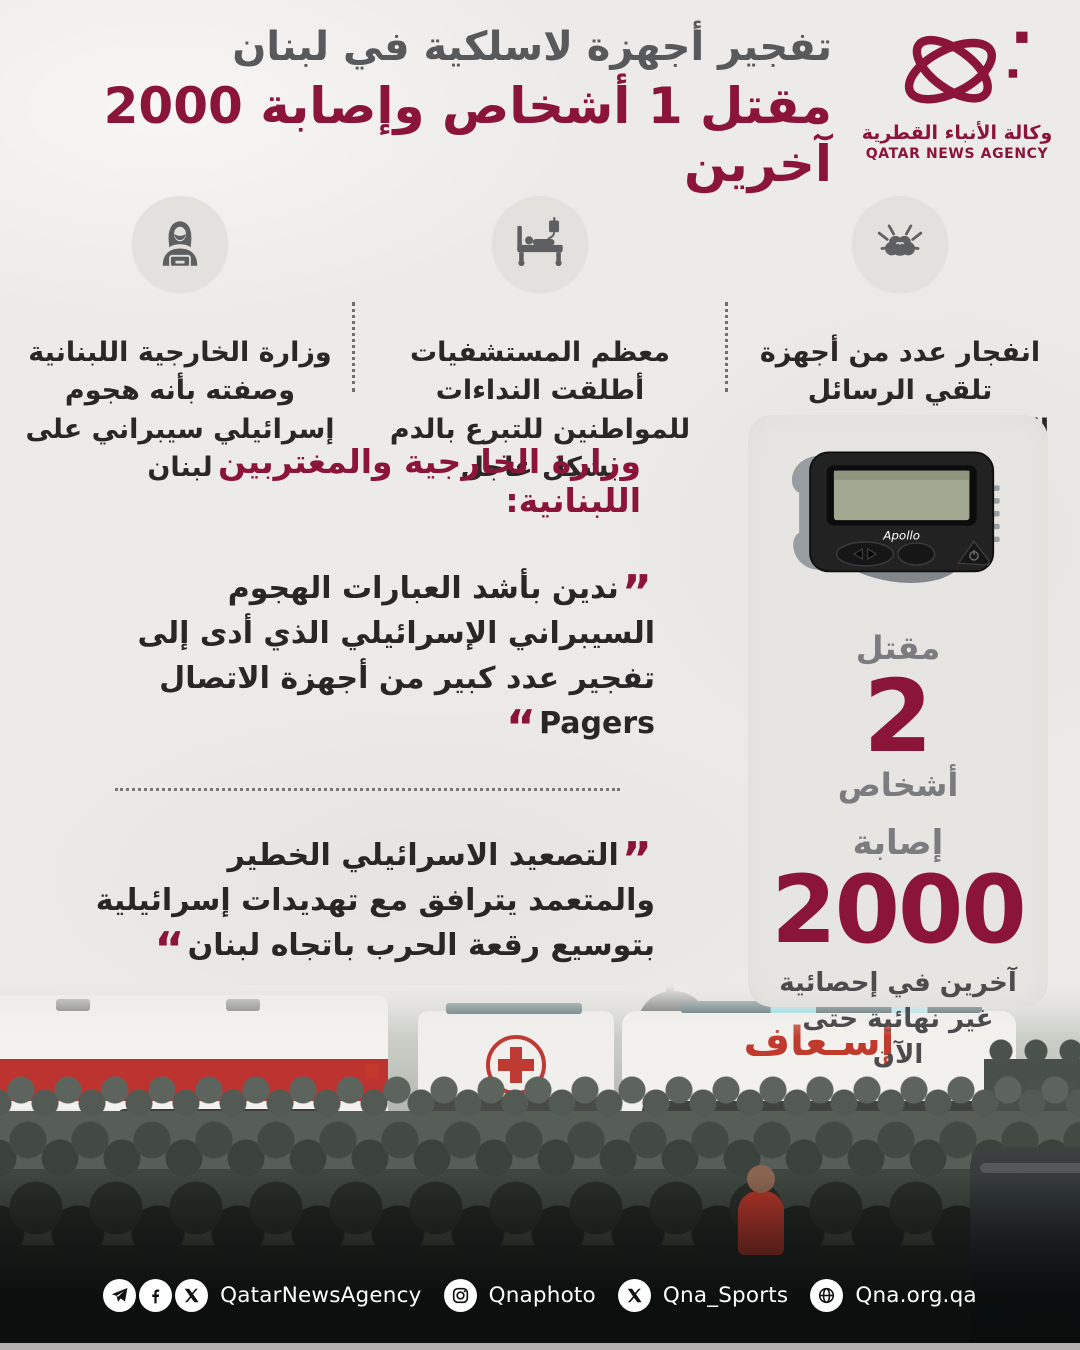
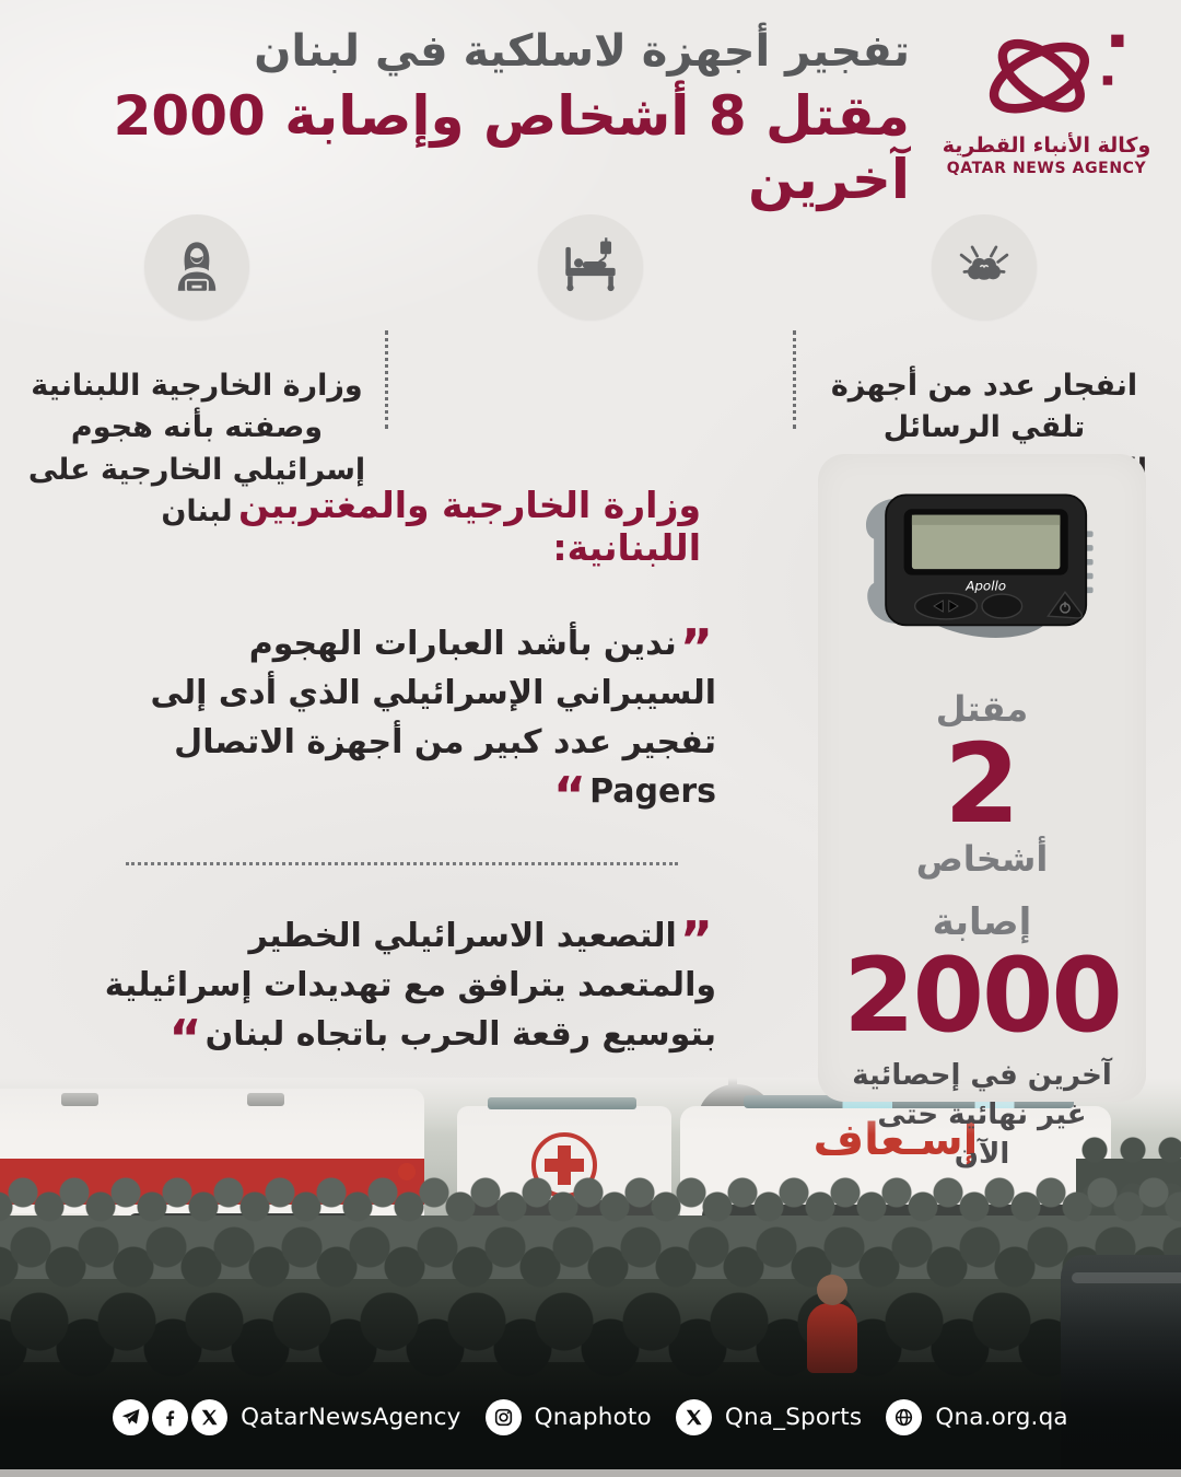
  تفجير أجهزة لاسلكية في لبنان
- مقتل 1 أشخاص وإصابة 2000 آخرين
+ مقتل 8 أشخاص وإصابة 2000 آخرين
  وكالة الأنباء القطرية
  QATAR NEWS AGENCY
- معظم المستشفيات أطلقت النداءات للمواطنين للتبرع بالدم بشكل عاجل
- وزارة الخارجية اللبنانية وصفته بأنه هجوم إسرائيلي سيبراني على لبنان
+ وزارة الخارجية اللبنانية وصفته بأنه هجوم إسرائيلي الخارجية على لبنان
  وزارة الخارجية والمغتربين اللبنانية:
  ”ندين بأشد العبارات الهجوم السيبراني الإسرائيلي الذي أدى إلى تفجير عدد كبير من أجهزة الاتصال Pagers“
  ”التصعيد الاسرائيلي الخطير والمتعمد يترافق مع تهديدات إسرائيلية بتوسيع رقعة الحرب باتجاه لبنان“
  Apollo
  مقتل
  2
  أشخاص
  إصابة
  2000
  آخرين في إحصائية غير نهائية حتى الآن
  إسـعاف
  QatarNewsAgency
  Qnaphoto
  Qna_Sports
  Qna.org.qa
